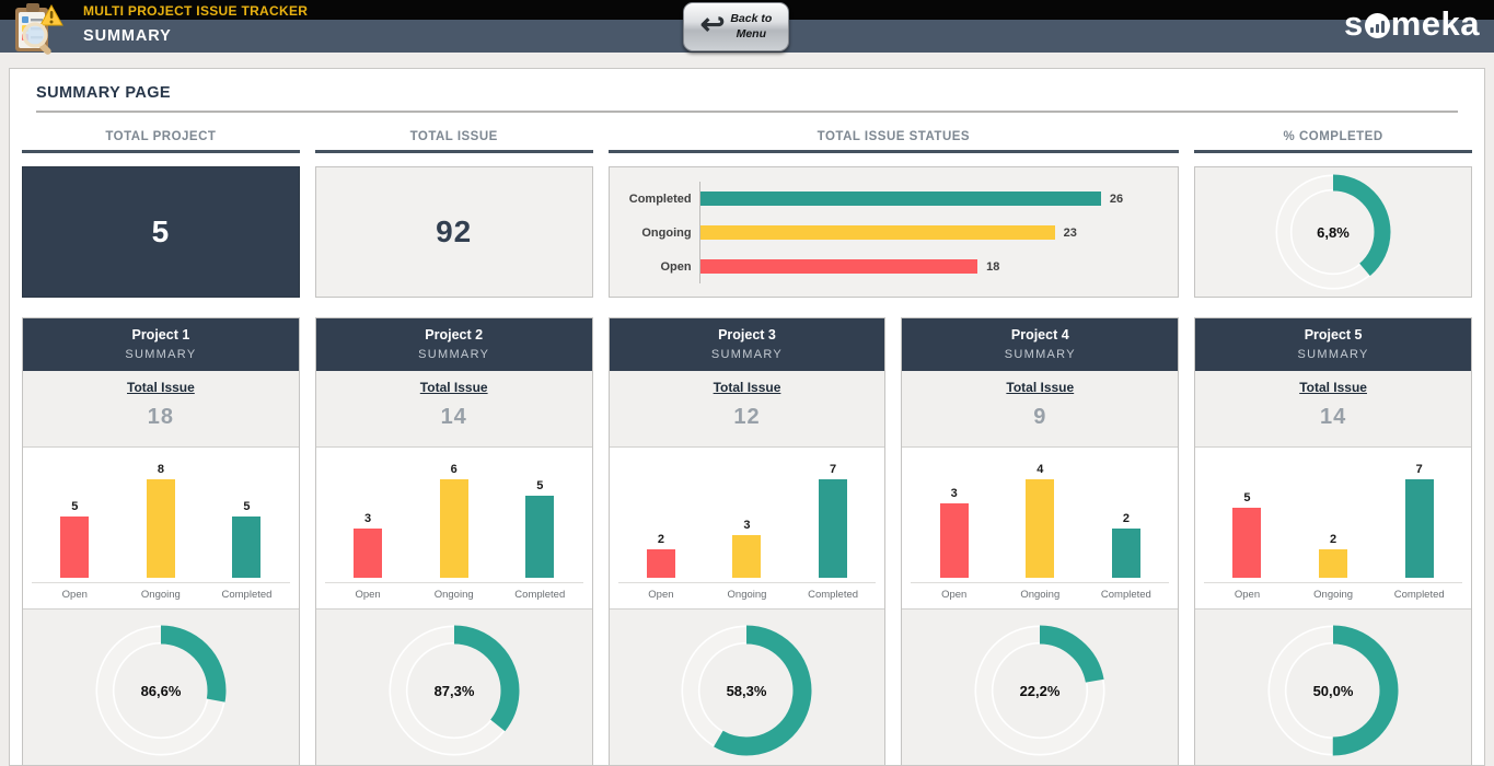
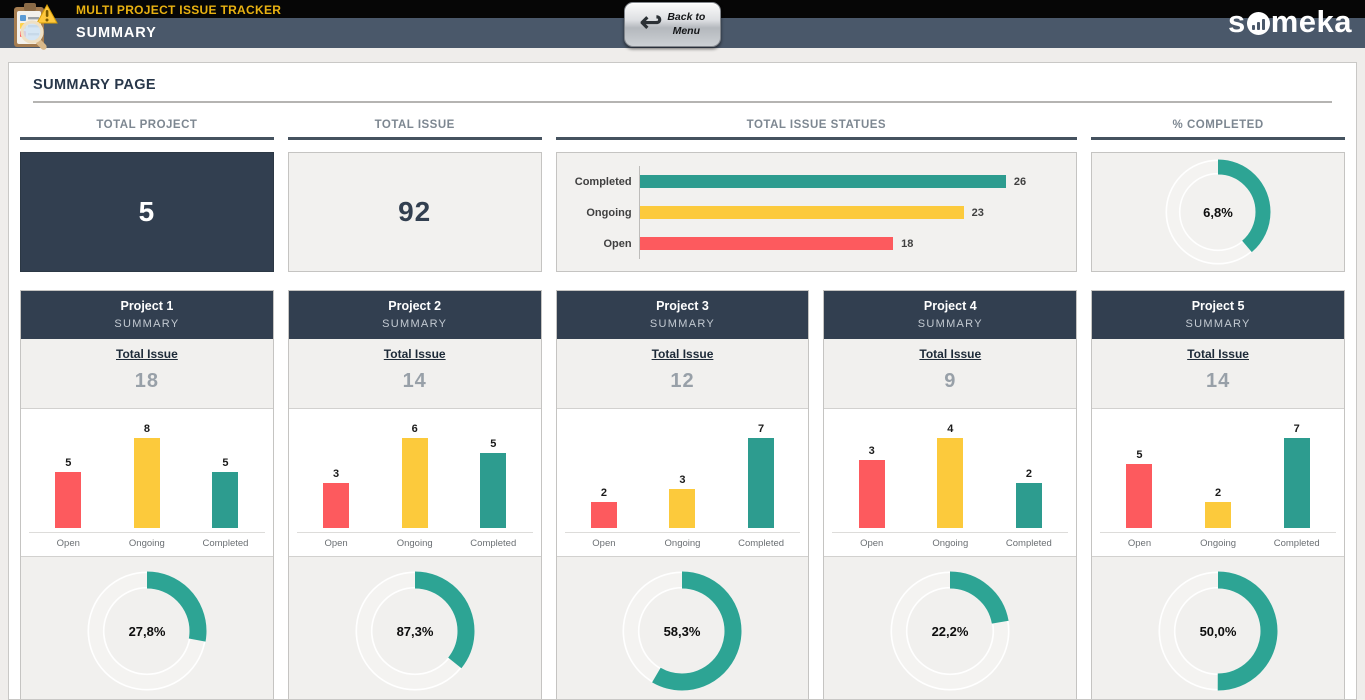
  MULTI PROJECT ISSUE TRACKER
  SUMMARY
  ↩
  Back to
  Menu
  s
  meka
  SUMMARY PAGE
  TOTAL PROJECT
  5
  TOTAL ISSUE
  92
  TOTAL ISSUE STATUES
  Completed
  26
  Ongoing
  23
  Open
  18
  % COMPLETED
  6,8%
  Project 1
  SUMMARY
  Total Issue
  18
  5
  8
  5
  Open
  Ongoing
  Completed
- 86,6%
+ 27,8%
  Project 2
  SUMMARY
  Total Issue
  14
  3
  6
  5
  Open
  Ongoing
  Completed
  87,3%
  Project 3
  SUMMARY
  Total Issue
  12
  2
  3
  7
  Open
  Ongoing
  Completed
  58,3%
  Project 4
  SUMMARY
  Total Issue
  9
  3
  4
  2
  Open
  Ongoing
  Completed
  22,2%
  Project 5
  SUMMARY
  Total Issue
  14
  5
  2
  7
  Open
  Ongoing
  Completed
  50,0%
